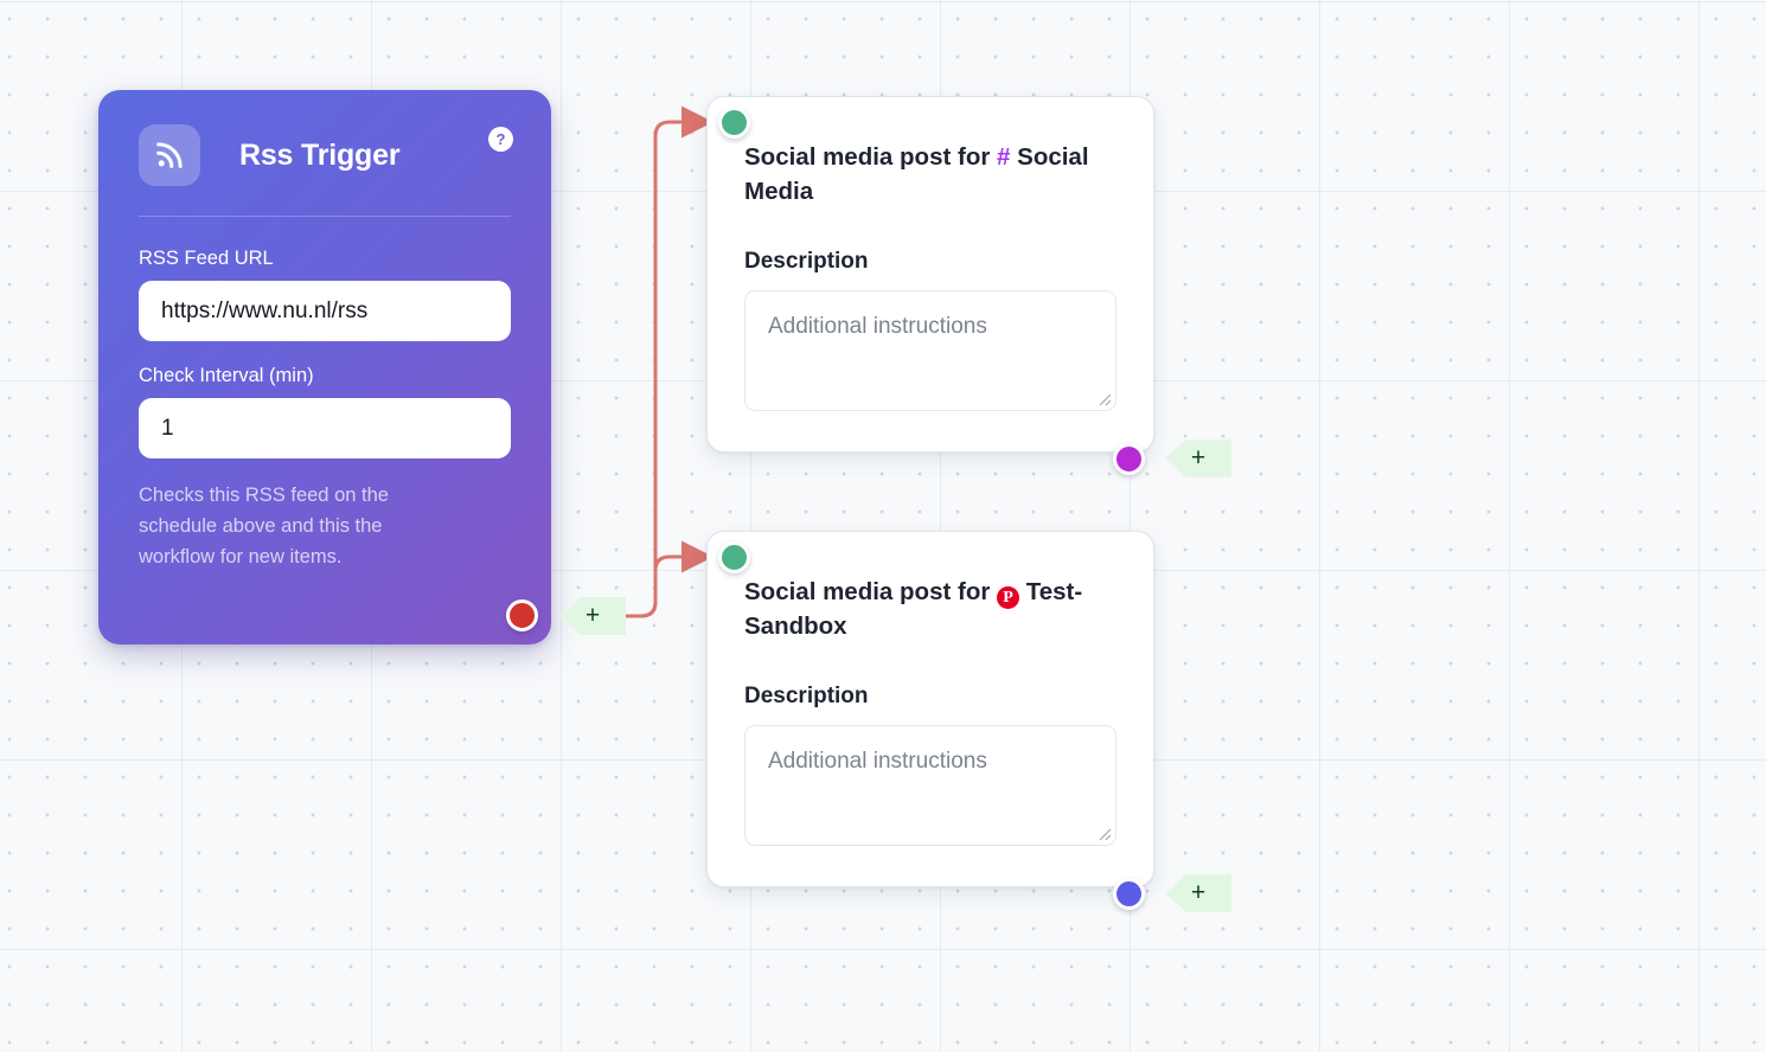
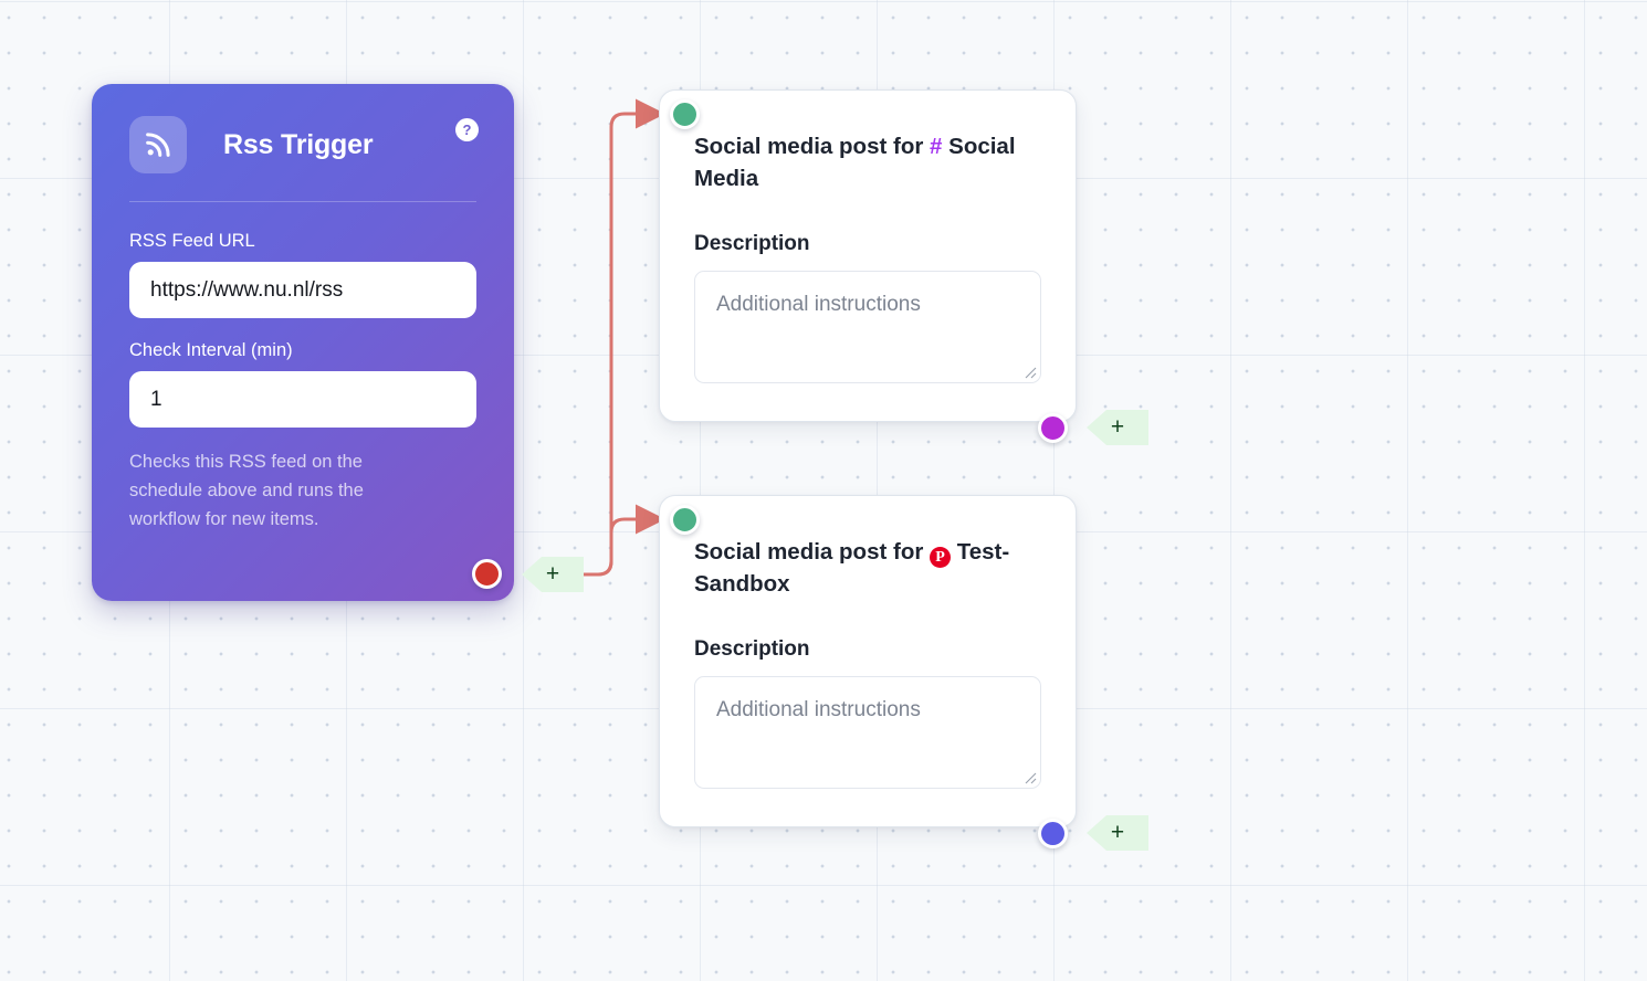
  Rss Trigger
  ?
  RSS Feed URL
  https://www.nu.nl/rss
  Check Interval (min)
  1
- Checks this RSS feed on the schedule above and this the workflow for new items.
+ Checks this RSS feed on the schedule above and runs the workflow for new items.
  +
  Social media post for # Social Media
  Description
  Additional instructions
  +
  Social media post for P Test-Sandbox
  Description
  Additional instructions
  +
